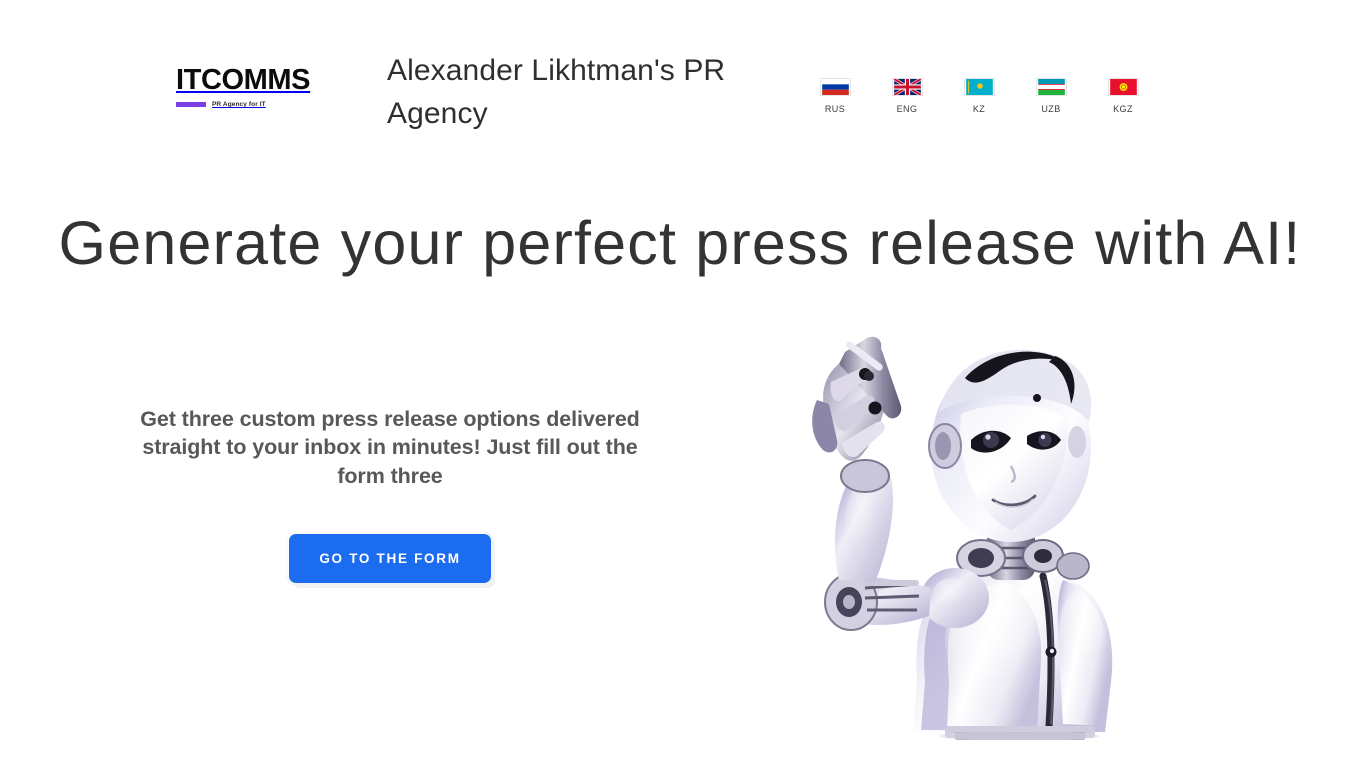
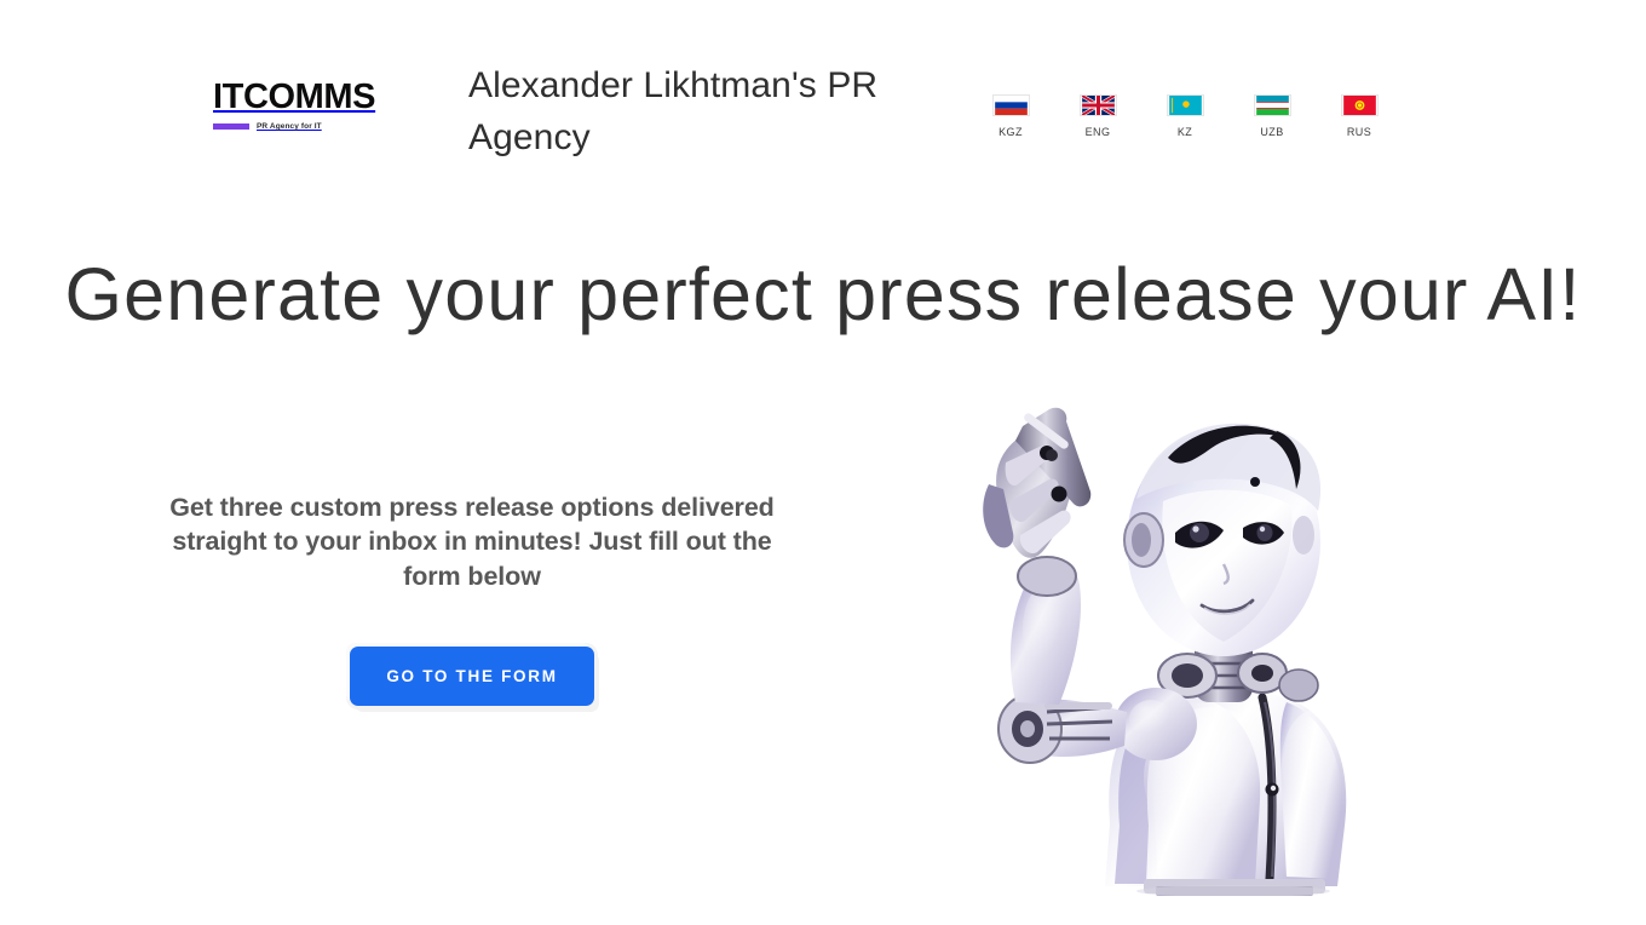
  ITCOMMS
  Alexander Likhtman's PR Agency
- RUS
+ KGZ
  ENG
  KZ
  UZB
- KGZ
+ RUS
- Generate your perfect press release with AI!
+ Generate your perfect press release your AI!
- Get three custom press release options delivered straight to your inbox in minutes! Just fill out the form three
+ Get three custom press release options delivered straight to your inbox in minutes! Just fill out the form below
  GO TO THE FORM
